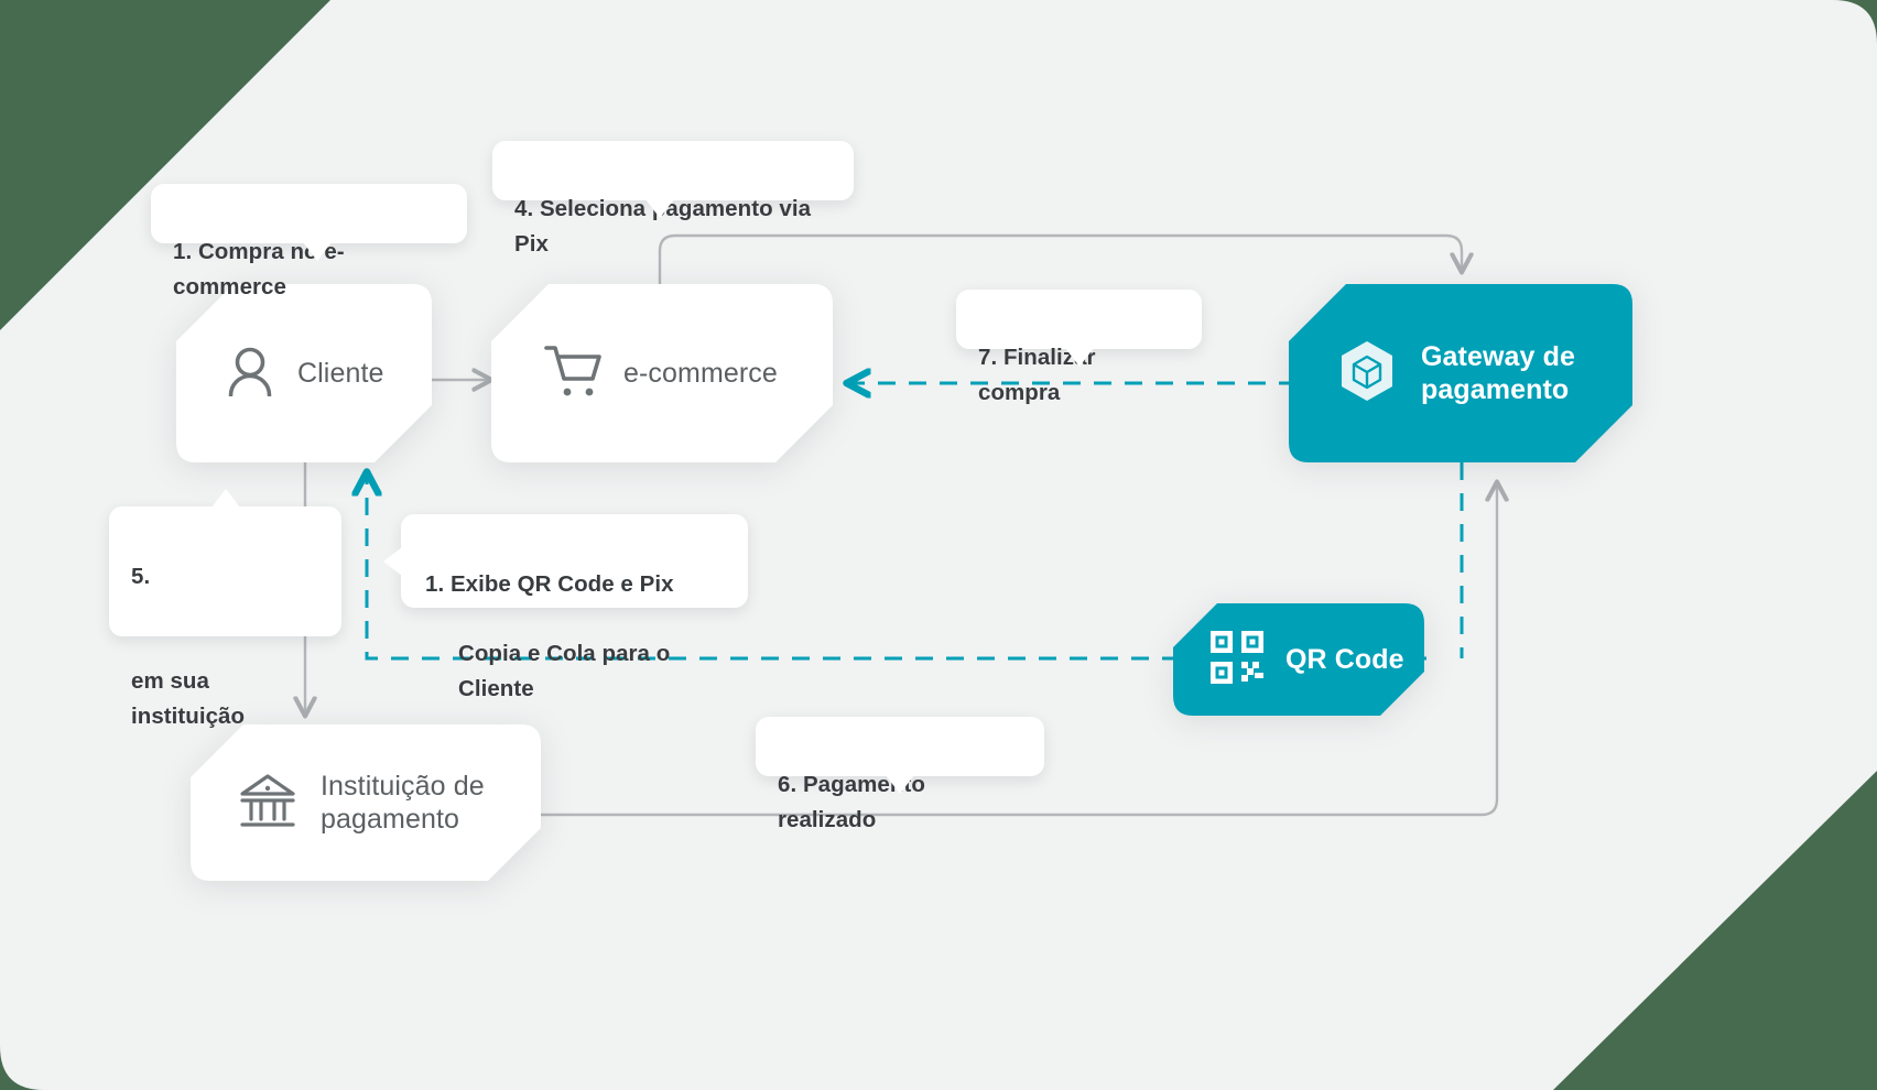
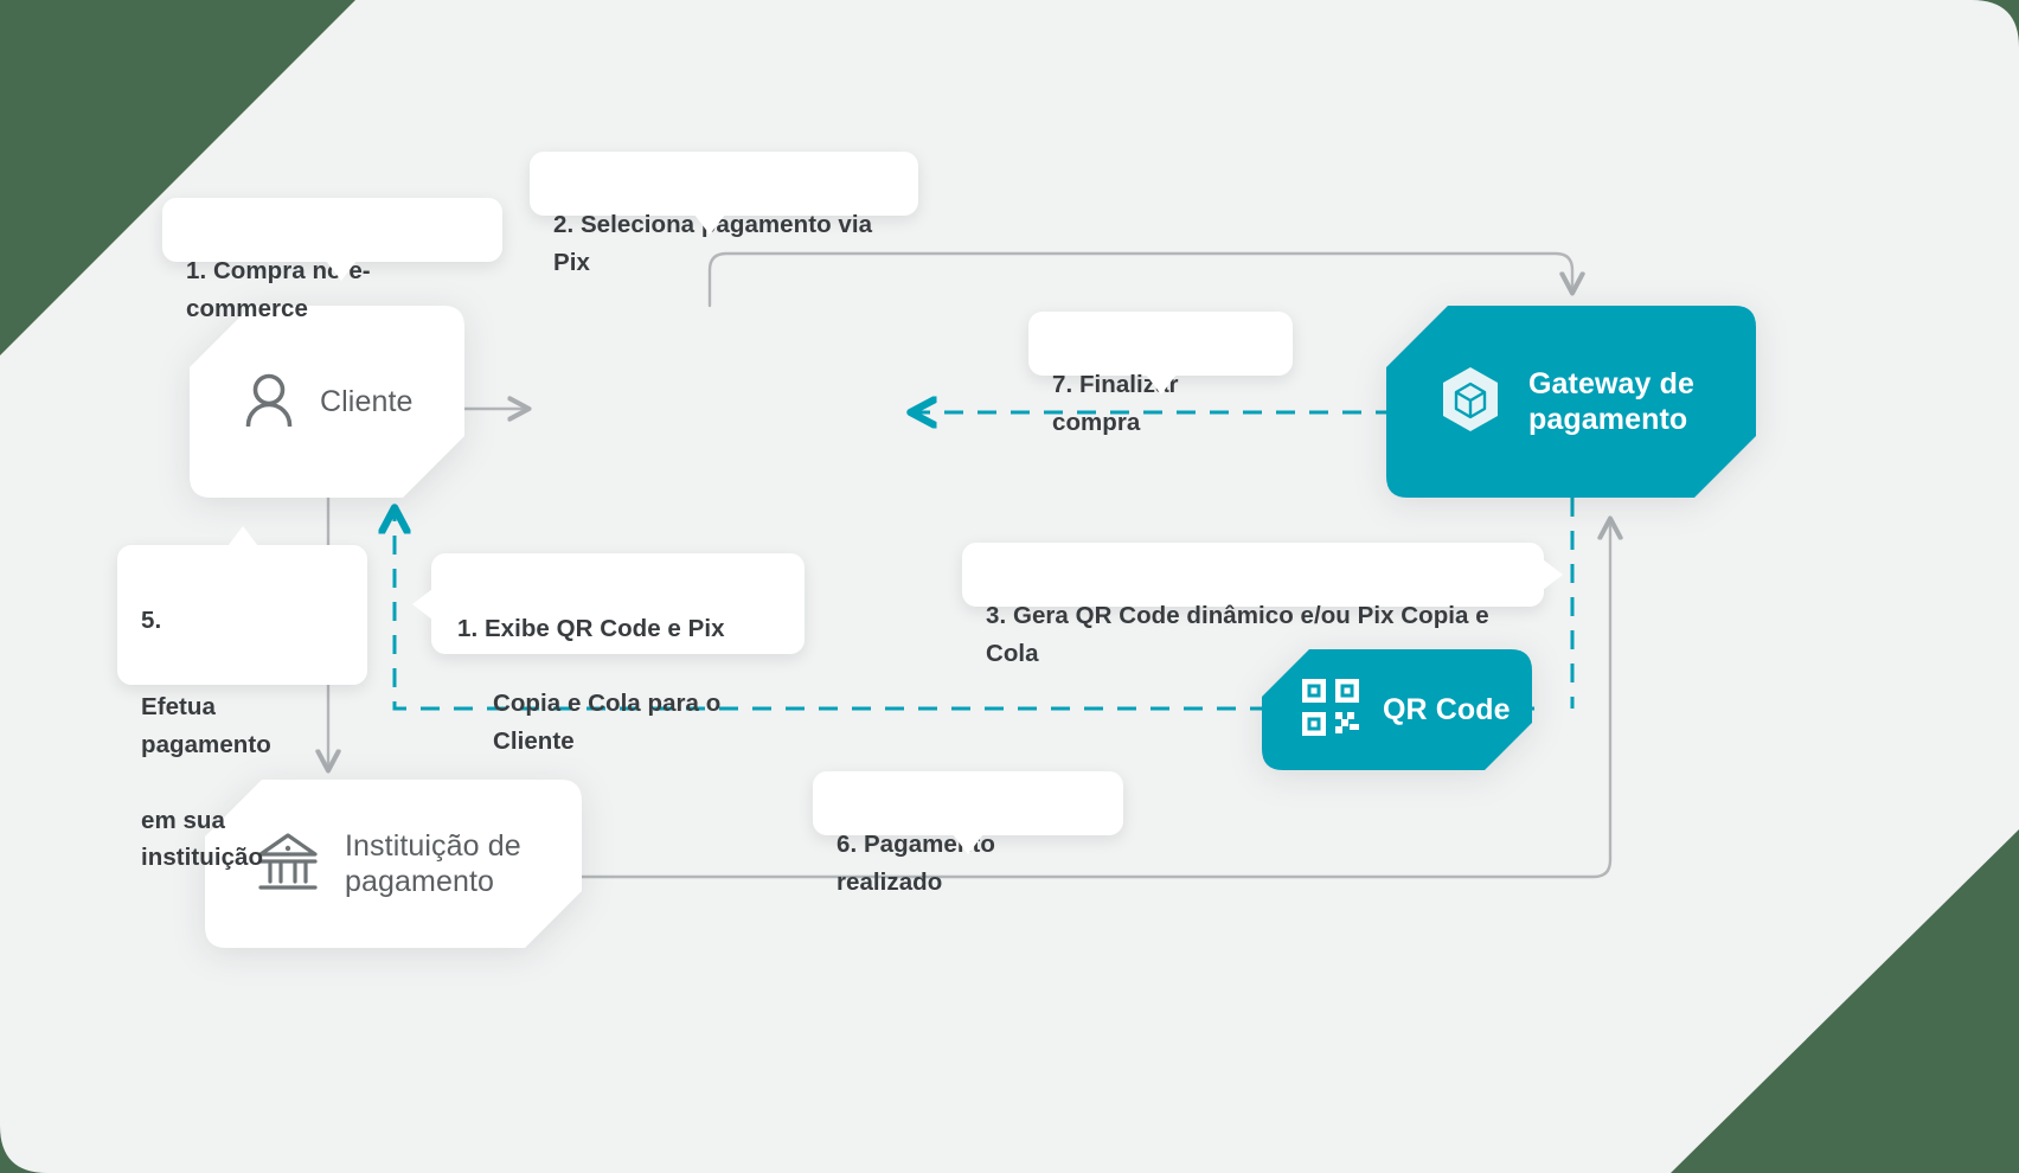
  Cliente
- e-commerce
  Gateway de
  pagamento
  QR Code
  Instituição de
  pagamento
  1. Compra no e-commerce
- 4. Seleciona pagamento via Pix
+ 2. Seleciona pagamento via Pix
  7. Finalizar compra
+ 3. Gera QR Code dinâmico e/ou Pix Copia e Cola
  1. Exibe QR Code e Pix
  Copia e Cola para o Cliente
  5.
+ Efetua pagamento
  em sua instituição
  6. Pagamento realizado
